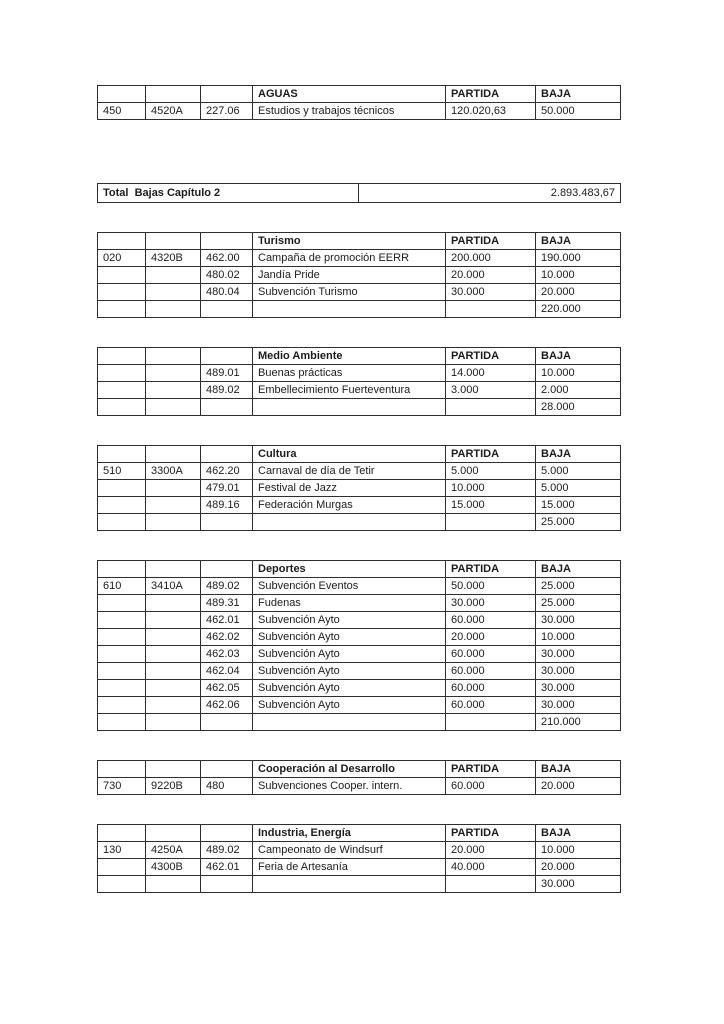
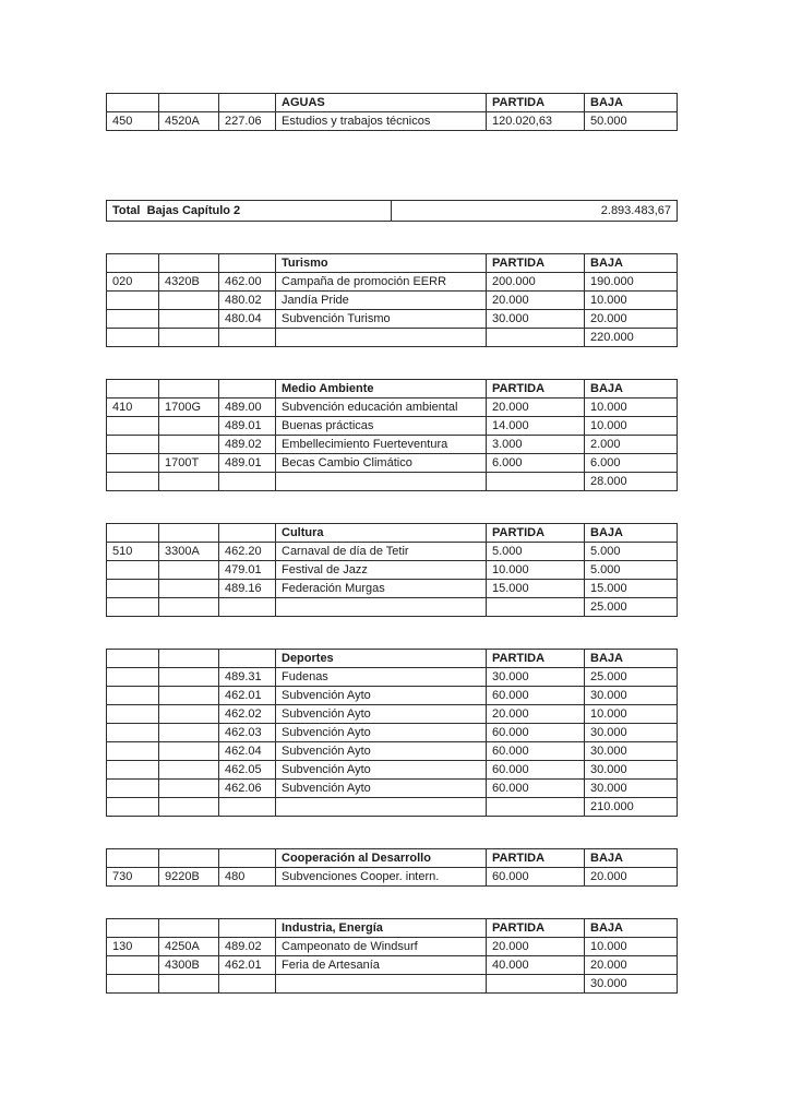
  			AGUAS	PARTIDA	BAJA
  450	4520A	227.06	Estudios y trabajos técnicos	120.020,63	50.000
  Total Bajas Capítulo 2	2.893.483,67
  			Turismo	PARTIDA	BAJA
  020	4320B	462.00	Campaña de promoción EERR	200.000	190.000
  		480.02	Jandía Pride	20.000	10.000
  		480.04	Subvención Turismo	30.000	20.000
  					220.000
  			Medio Ambiente	PARTIDA	BAJA
+ 410	1700G	489.00	Subvención educación ambiental	20.000	10.000
  		489.01	Buenas prácticas	14.000	10.000
  		489.02	Embellecimiento Fuerteventura	3.000	2.000
+ 	1700T	489.01	Becas Cambio Climático	6.000	6.000
  					28.000
  			Cultura	PARTIDA	BAJA
  510	3300A	462.20	Carnaval de día de Tetir	5.000	5.000
  		479.01	Festival de Jazz	10.000	5.000
  		489.16	Federación Murgas	15.000	15.000
  					25.000
  			Deportes	PARTIDA	BAJA
- 610	3410A	489.02	Subvención Eventos	50.000	25.000
  		489.31	Fudenas	30.000	25.000
  		462.01	Subvención Ayto	60.000	30.000
  		462.02	Subvención Ayto	20.000	10.000
  		462.03	Subvención Ayto	60.000	30.000
  		462.04	Subvención Ayto	60.000	30.000
  		462.05	Subvención Ayto	60.000	30.000
  		462.06	Subvención Ayto	60.000	30.000
  					210.000
  			Cooperación al Desarrollo	PARTIDA	BAJA
  730	9220B	480	Subvenciones Cooper. intern.	60.000	20.000
  			Industria, Energía	PARTIDA	BAJA
  130	4250A	489.02	Campeonato de Windsurf	20.000	10.000
  	4300B	462.01	Feria de Artesanía	40.000	20.000
  					30.000
